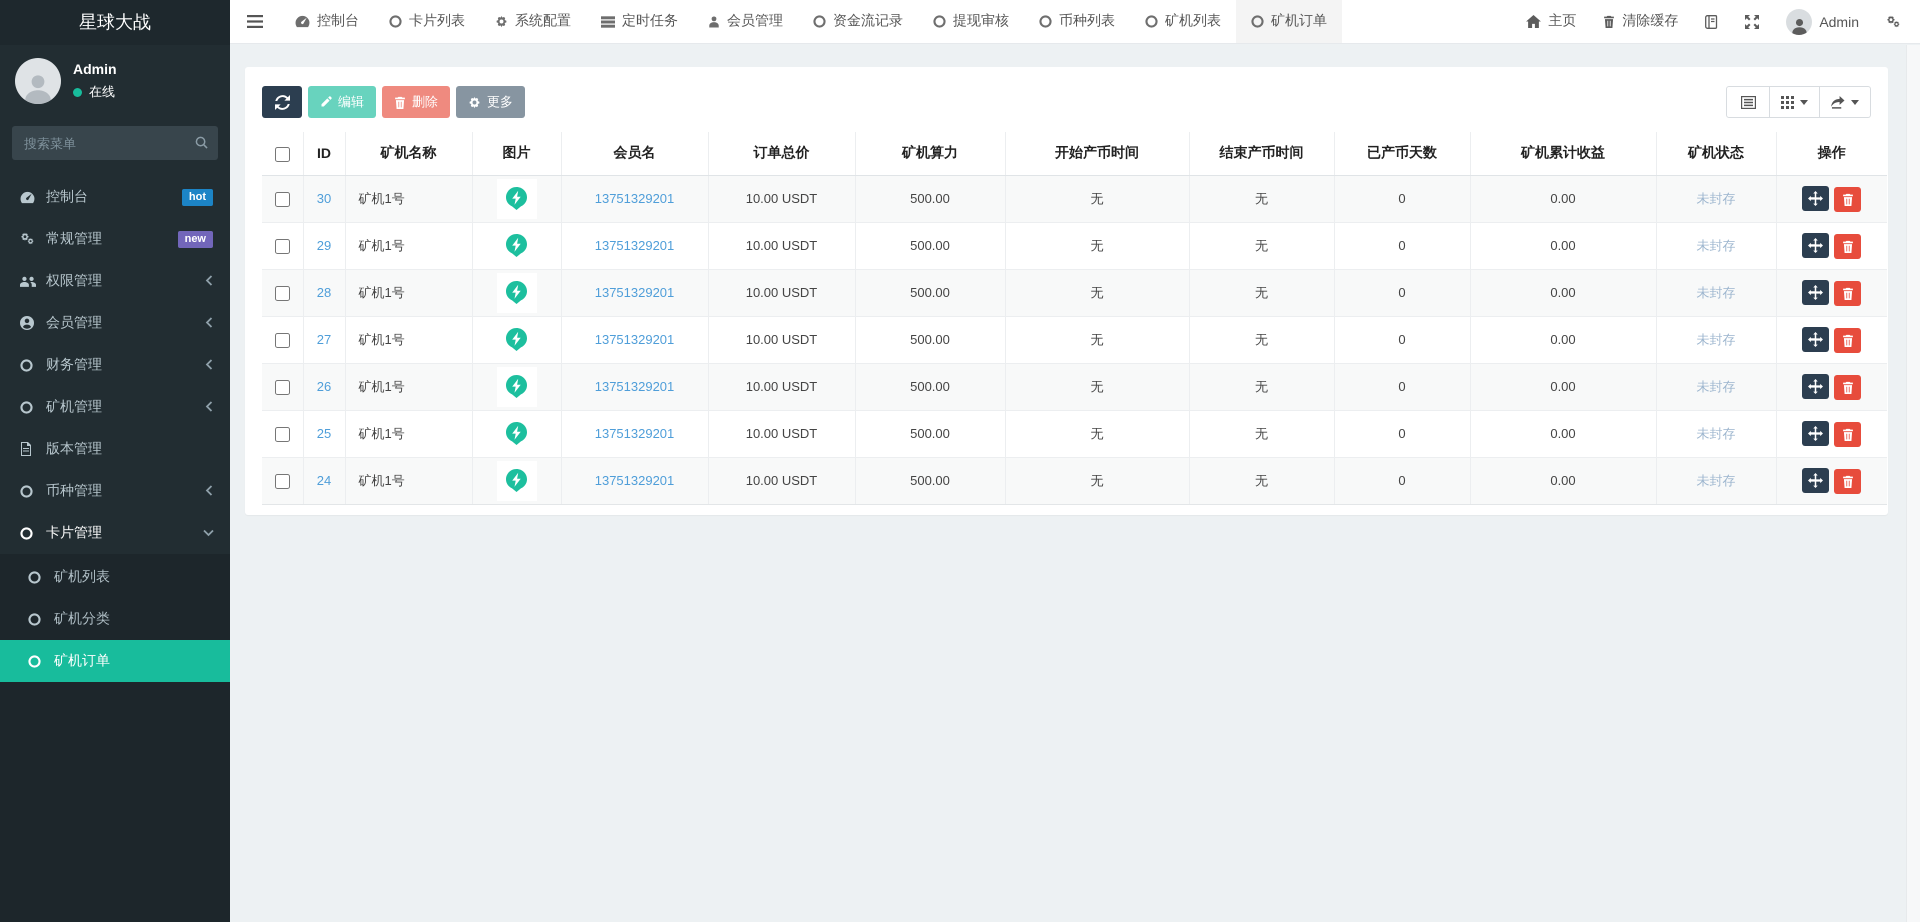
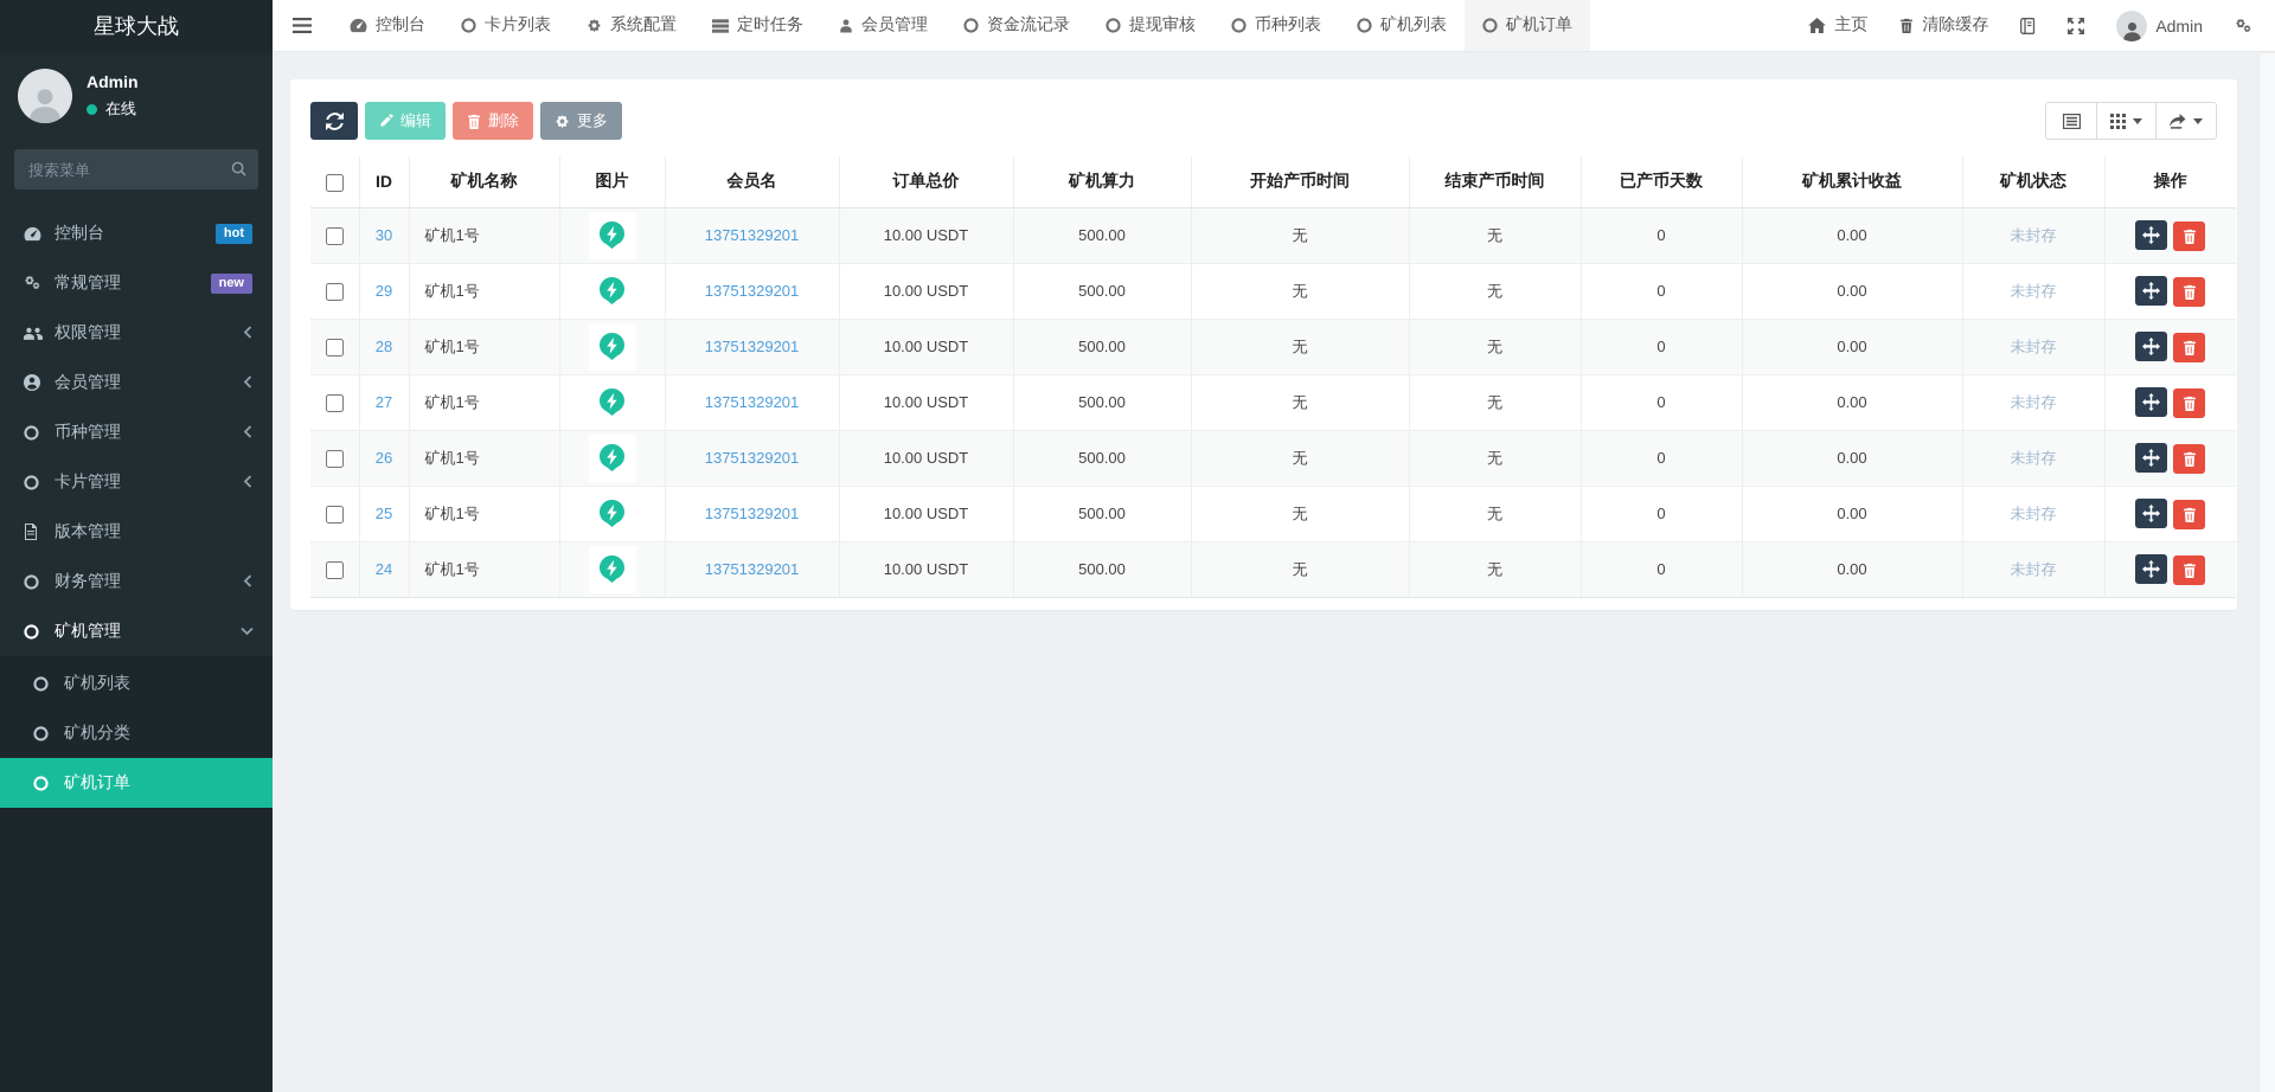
  星球大战
  Admin
  在线
  搜索菜单
  控制台
  hot
  常规管理
  new
  权限管理
  会员管理
- 财务管理
+ 币种管理
- 矿机管理
+ 卡片管理
  版本管理
- 币种管理
+ 财务管理
- 卡片管理
+ 矿机管理
  矿机列表
  矿机分类
  矿机订单
  控制台
  卡片列表
  系统配置
  定时任务
  会员管理
  资金流记录
  提现审核
  币种列表
  矿机列表
  矿机订单
  主页
  清除缓存
  Admin
  编辑
  删除
  更多
  	ID	矿机名称	图片	会员名	订单总价	矿机算力	开始产币时间	结束产币时间	已产币天数	矿机累计收益	矿机状态	操作
  	30	矿机1号		13751329201	10.00 USDT	500.00	无	无	0	0.00	未封存
  	29	矿机1号		13751329201	10.00 USDT	500.00	无	无	0	0.00	未封存
  	28	矿机1号		13751329201	10.00 USDT	500.00	无	无	0	0.00	未封存
  	27	矿机1号		13751329201	10.00 USDT	500.00	无	无	0	0.00	未封存
  	26	矿机1号		13751329201	10.00 USDT	500.00	无	无	0	0.00	未封存
  	25	矿机1号		13751329201	10.00 USDT	500.00	无	无	0	0.00	未封存
  	24	矿机1号		13751329201	10.00 USDT	500.00	无	无	0	0.00	未封存
